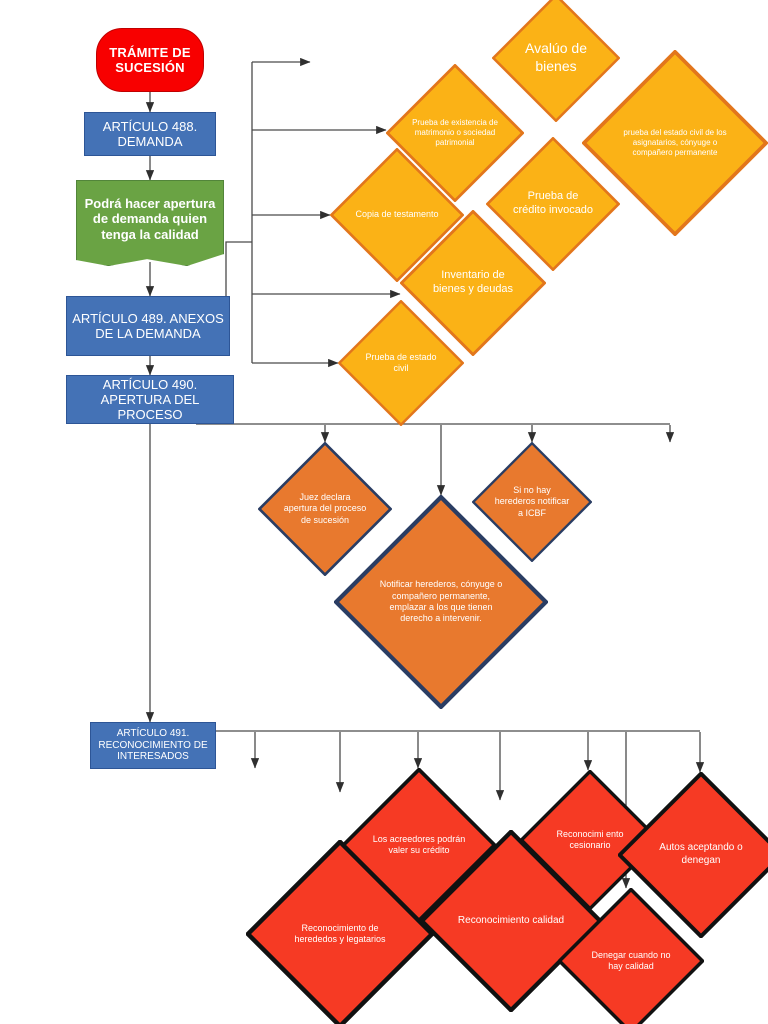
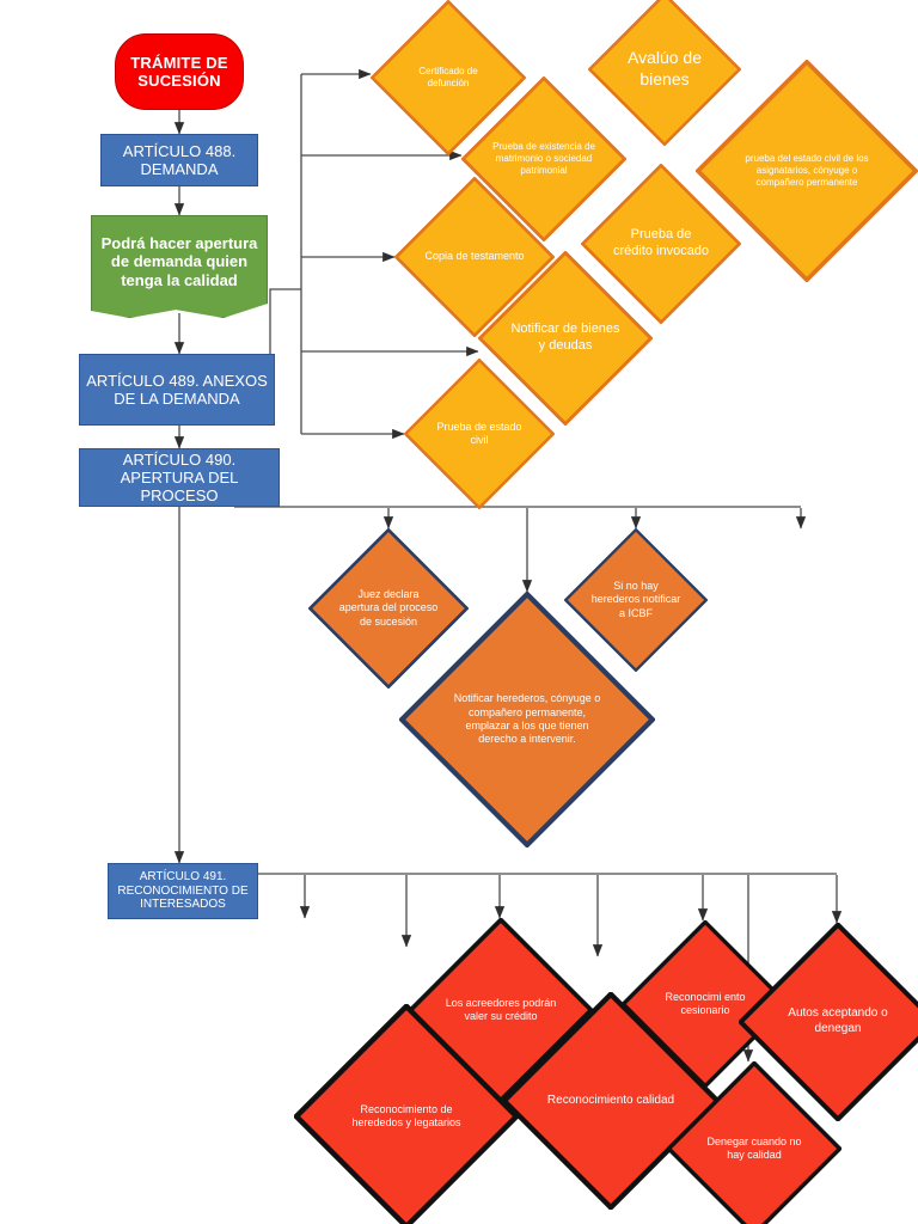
  TRÁMITE DE SUCESIÓN
  ARTÍCULO 488. DEMANDA
  Podrá hacer apertura de demanda quien tenga la calidad
  ARTÍCULO 489. ANEXOS DE LA DEMANDA
  ARTÍCULO 490. APERTURA DEL PROCESO
  ARTÍCULO 491. RECONOCIMIENTO DE INTERESADOS
+ Certificado de defunción
  Prueba de existencia de matrimonio o sociedad patrimonial
  Avalúo de bienes
  prueba del estado civil de los asignatarios, cónyuge o compañero permanente
  Copia de testamento
  Prueba de crédito invocado
- Inventario de bienes y deudas
+ Notificar de bienes y deudas
  Prueba de estado civil
  Juez declara apertura del proceso de sucesión
  Notificar herederos, cónyuge o compañero permanente, emplazar a los que tienen derecho a intervenir.
  Si no hay herederos notificar a ICBF
  Reconocimiento de herededos y legatarios
  Los acreedores podrán valer su crédito
  Reconocimiento calidad
  Reconocimi ento cesionario
  Denegar cuando no hay calidad
  Autos aceptando o denegan
